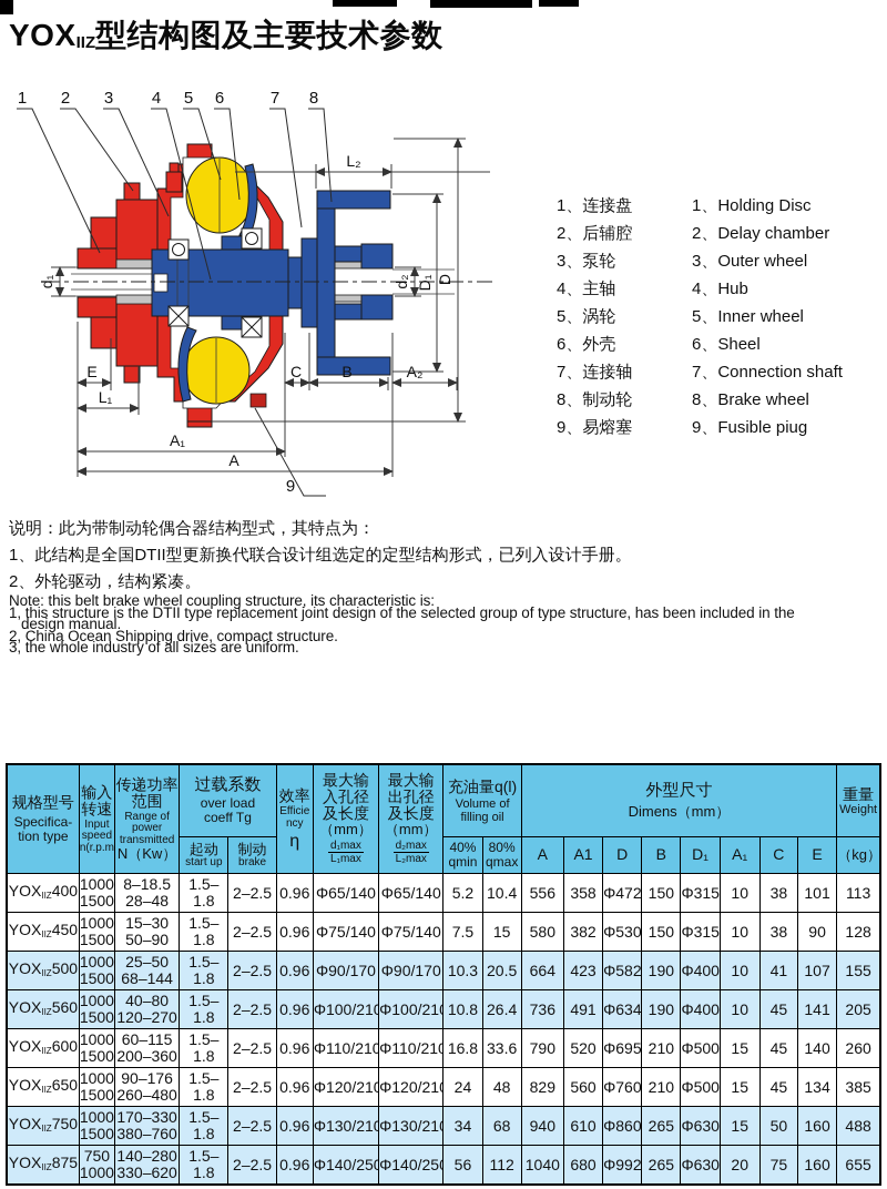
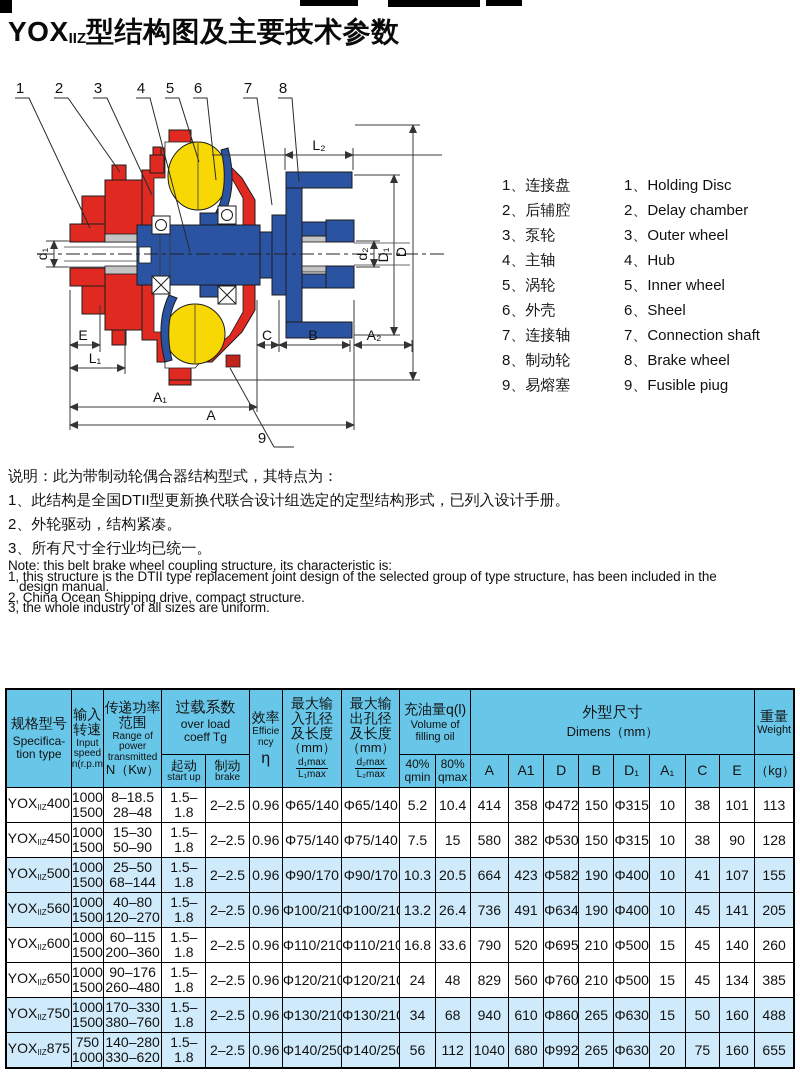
  YOXIIZ型结构图及主要技术参数
  1
  2
  3
  4
  5
  6
  7
  8
  9
  L₂
  E
  L₁
  C
  B
  A₂
  A₁
  A
  1、连接盘
  1、Holding Disc
  2、后辅腔
  2、Delay chamber
  3、泵轮
  3、Outer wheel
  4、主轴
  4、Hub
  5、涡轮
  5、Inner wheel
  6、外壳
  6、Sheel
  7、连接轴
  7、Connection shaft
  8、制动轮
  8、Brake wheel
  9、易熔塞
  9、Fusible piug
  说明：此为带制动轮偶合器结构型式，其特点为：
  1、此结构是全国DTII型更新换代联合设计组选定的定型结构形式，已列入设计手册。
  2、外轮驱动，结构紧凑。
+ 3、所有尺寸全行业均已统一。
  Note: this belt brake wheel coupling structure, its characteristic is:
  1, this structure is the DTII type replacement joint design of the selected group of type structure, has been included in the
  design manual.
  2, China Ocean Shipping drive, compact structure.
  3, the whole industry of all sizes are uniform.
  规格型号 Specifica- tion type	输入转速 Input speed n(r.p.m	传递功率范围 Range of power transmitted N（Kw）	过载系数 over load coeff Tg	效率 Efficiency η	最大输入孔径及长度 （mm） d₁maxL₁max	最大输出孔径及长度 （mm） d₂maxL₂max	充油量q(l) Volume of filling oil	外型尺寸 Dimens（mm）	重量 Weight
  起动start up	制动brake	40%qmin	80%qmax	A	A1	D	B	D₁	A₁	C	E	（kg）
- YOXIIZ400	10001500	8–18.528–48	1.5–1.8	2–2.5	0.96	Φ65/140	Φ65/140	5.2	10.4	556	358	Φ472	150	Φ315	10	38	101	113
+ YOXIIZ400	10001500	8–18.528–48	1.5–1.8	2–2.5	0.96	Φ65/140	Φ65/140	5.2	10.4	414	358	Φ472	150	Φ315	10	38	101	113
  YOXIIZ450	10001500	15–3050–90	1.5–1.8	2–2.5	0.96	Φ75/140	Φ75/140	7.5	15	580	382	Φ530	150	Φ315	10	38	90	128
  YOXIIZ500	10001500	25–5068–144	1.5–1.8	2–2.5	0.96	Φ90/170	Φ90/170	10.3	20.5	664	423	Φ582	190	Φ400	10	41	107	155
- YOXIIZ560	10001500	40–80120–270	1.5–1.8	2–2.5	0.96	Φ100/210	Φ100/21	10.8	26.4	736	491	Φ634	190	Φ400	10	45	141	205
+ YOXIIZ560	10001500	40–80120–270	1.5–1.8	2–2.5	0.96	Φ100/210	Φ100/21	13.2	26.4	736	491	Φ634	190	Φ400	10	45	141	205
  YOXIIZ600	10001500	60–115200–360	1.5–1.8	2–2.5	0.96	Φ110/210	Φ110/210	16.8	33.6	790	520	Φ695	210	Φ500	15	45	140	260
  YOXIIZ650	10001500	90–176260–480	1.5–1.8	2–2.5	0.96	Φ120/210	Φ120/21	24	48	829	560	Φ760	210	Φ500	15	45	134	385
  YOXIIZ750	10001500	170–330380–760	1.5–1.8	2–2.5	0.96	Φ130/210	Φ130/21	34	68	940	610	Φ860	265	Φ630	15	50	160	488
  YOXIIZ875	7501000	140–280330–620	1.5–1.8	2–2.5	0.96	Φ140/250	Φ140/25	56	112	1040	680	Φ992	265	Φ630	20	75	160	655
